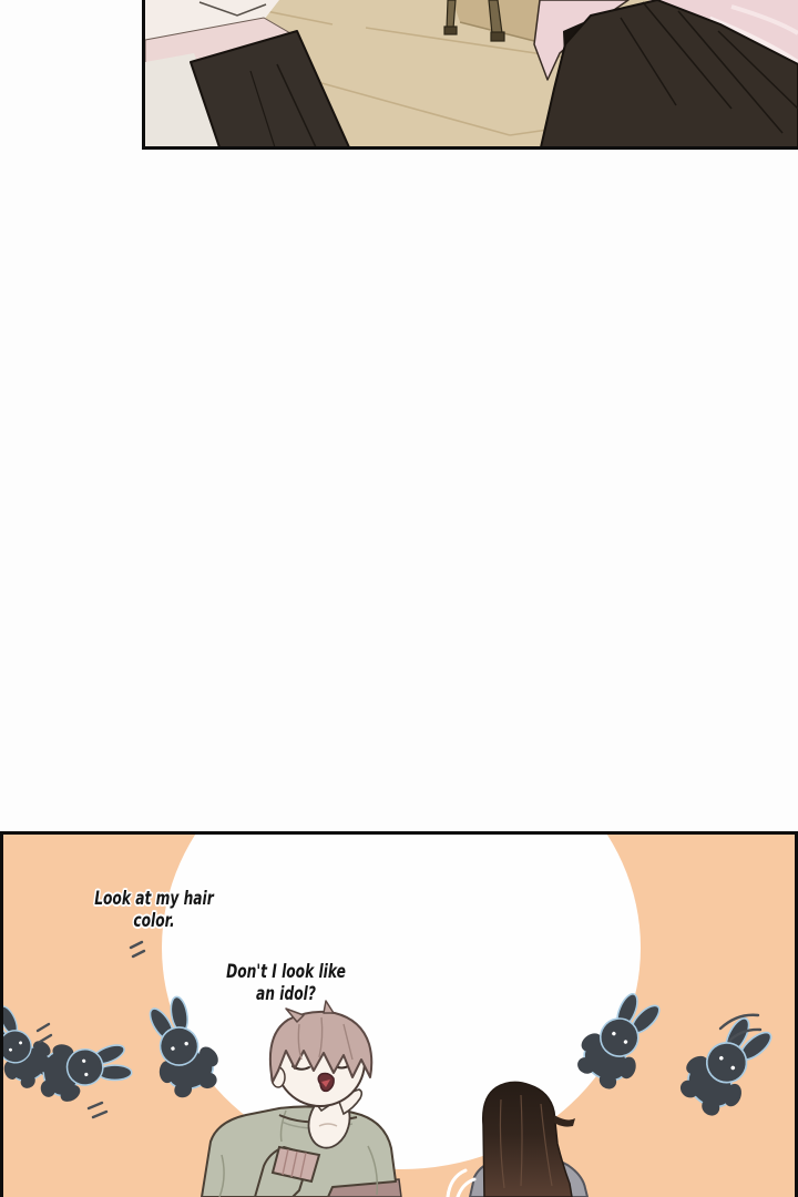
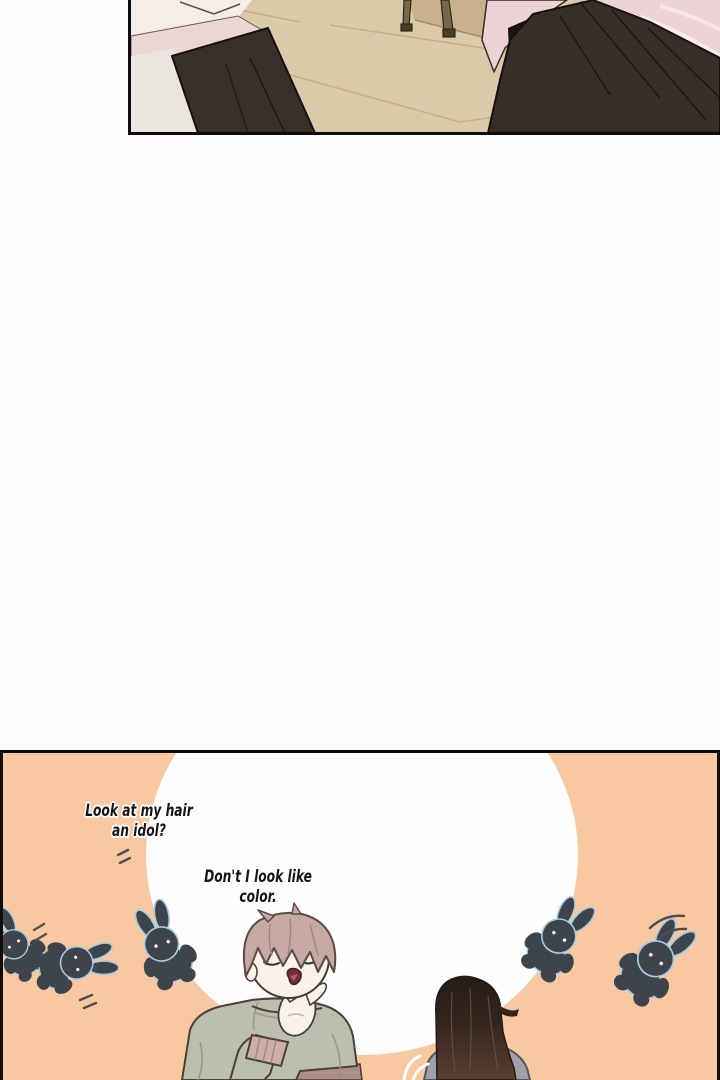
  Look at my hair
- color.
+ an idol?
  Don't I look like
- an idol?
+ color.
